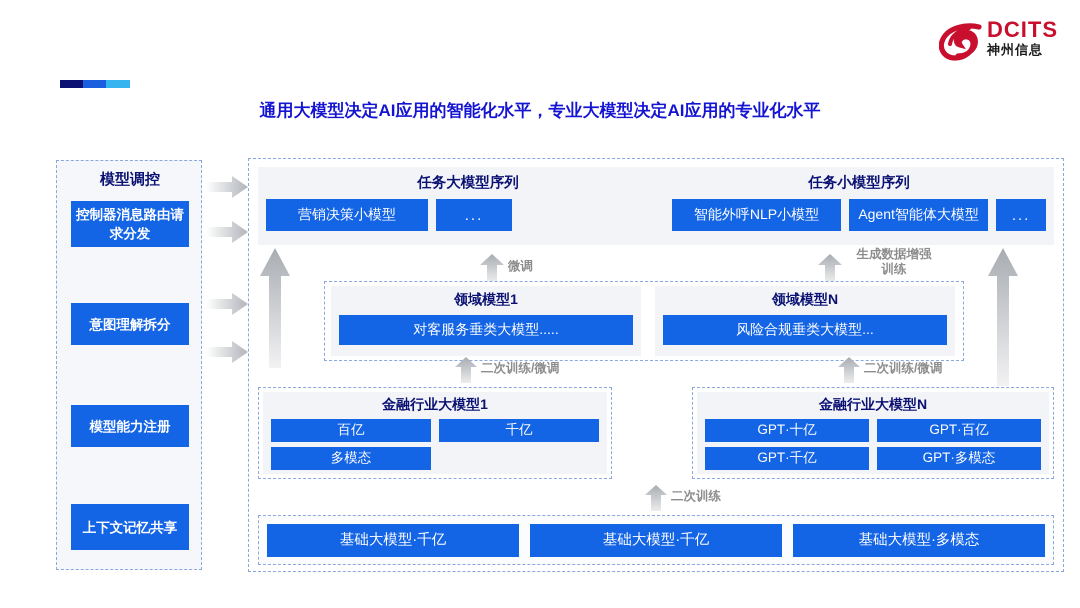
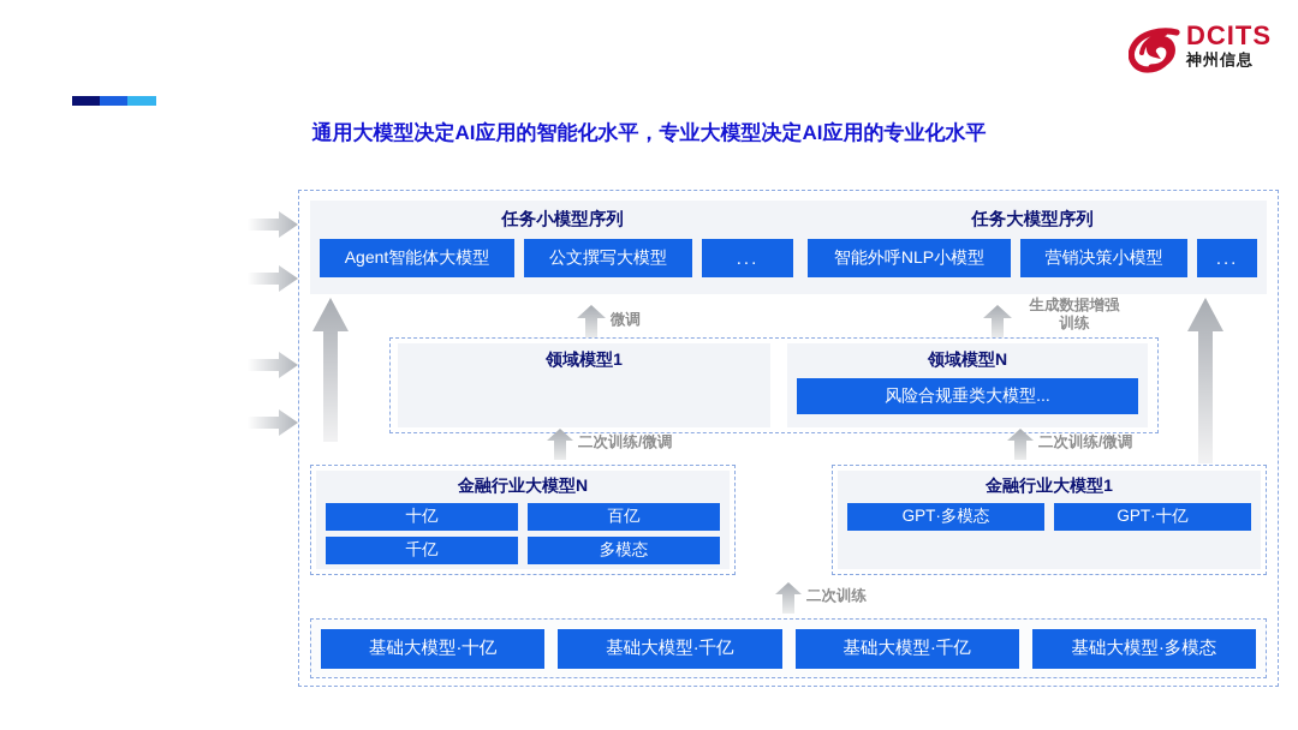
  通用大模型决定AI应用的智能化水平，专业大模型决定AI应用的专业化水平
  DCITS
  神州信息
- 模型调控
- 控制器消息路由请求分发
- 意图理解拆分
- 模型能力注册
- 上下文记忆共享
  微调
  生成数据增强
  训练
- 任务大模型序列
+ 任务小模型序列
- 营销决策小模型
+ Agent智能体大模型
+ 公文撰写大模型
  ...
- 任务小模型序列
+ 任务大模型序列
  智能外呼NLP小模型
- Agent智能体大模型
+ 营销决策小模型
  ...
  领域模型1
- 对客服务垂类大模型.....
  领域模型N
  风险合规垂类大模型...
  二次训练/微调
  二次训练/微调
- 金融行业大模型1
+ 金融行业大模型N
+ 十亿
  百亿
  千亿
  多模态
- 金融行业大模型N
+ 金融行业大模型1
- GPT·十亿
+ GPT·多模态
- GPT·百亿
- GPT·千亿
- GPT·多模态
+ GPT·十亿
  二次训练
+ 基础大模型·十亿
  基础大模型·千亿
  基础大模型·千亿
  基础大模型·多模态
